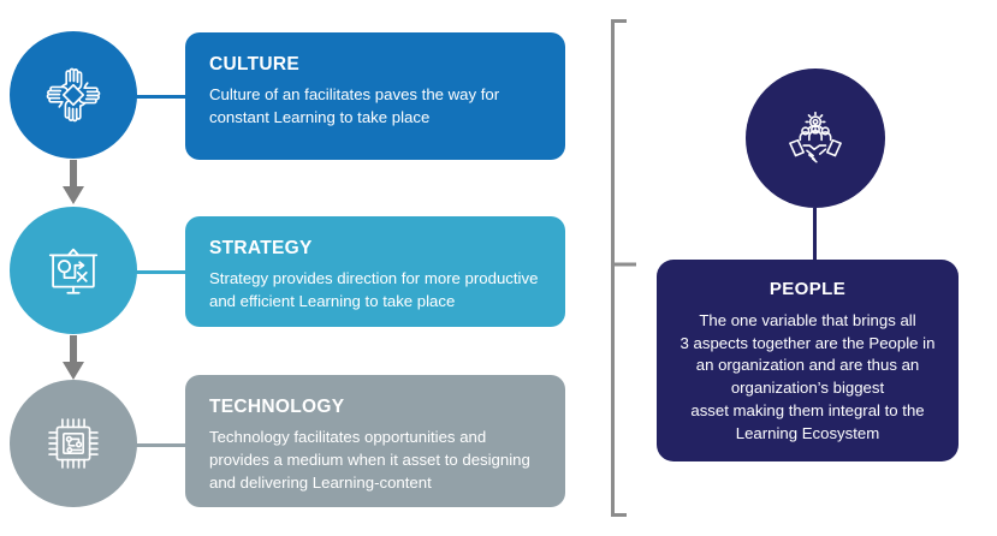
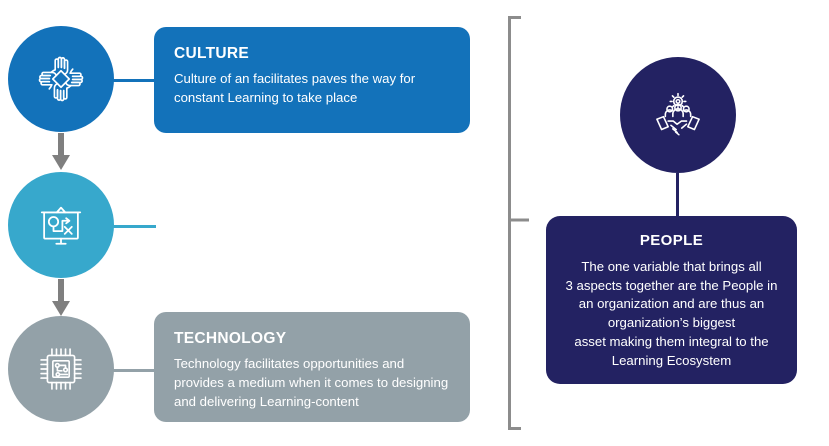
  CULTURE
  Culture of an facilitates paves the way for constant Learning to take place
- STRATEGY
- Strategy provides direction for more productive and efficient Learning to take place
  TECHNOLOGY
- Technology facilitates opportunities and provides a medium when it asset to designing and delivering Learning-content
+ Technology facilitates opportunities and provides a medium when it comes to designing and delivering Learning-content
  PEOPLE
  The one variable that brings all
  3 aspects together are the People in
  an organization and are thus an
  organization’s biggest
  asset making them integral to the
  Learning Ecosystem
